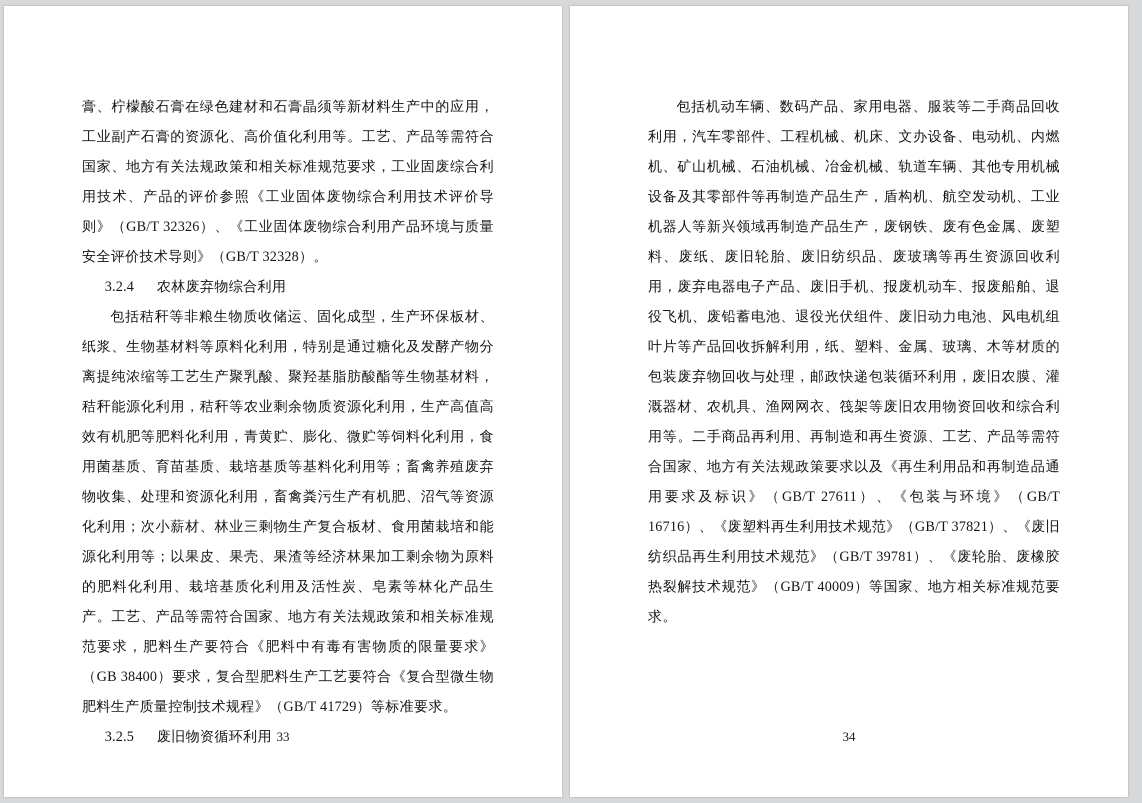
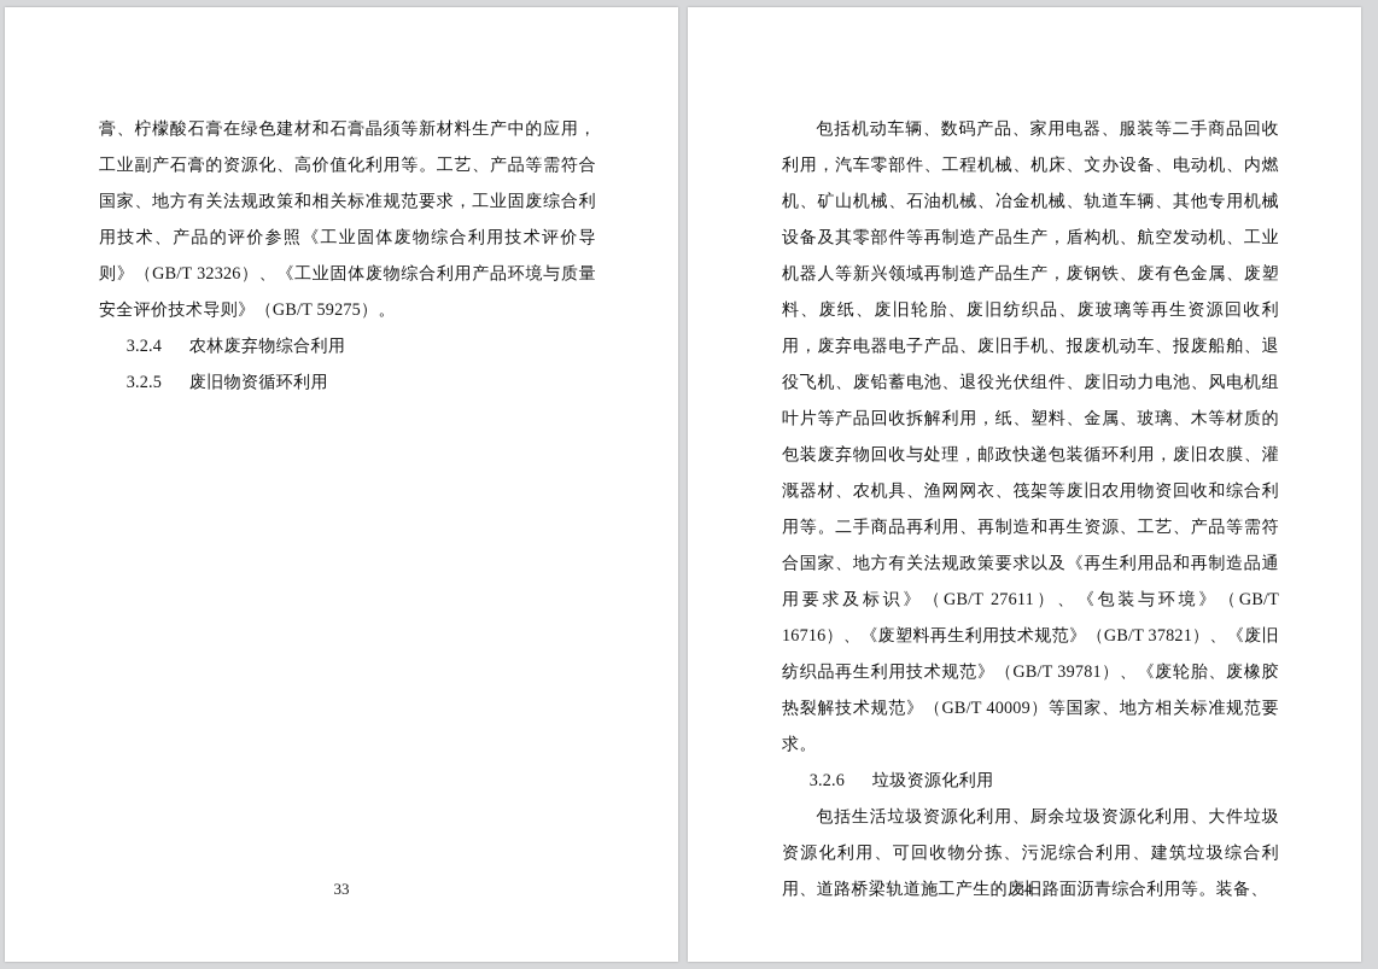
- 膏、柠檬酸石膏在绿色建材和石膏晶须等新材料生产中的应用，工业副产石膏的资源化、高价值化利用等。工艺、产品等需符合国家、地方有关法规政策和相关标准规范要求，工业固废综合利用技术、产品的评价参照《工业固体废物综合利用技术评价导则》（GB/T 32326）、《工业固体废物综合利用产品环境与质量安全评价技术导则》（GB/T 32328）。
+ 膏、柠檬酸石膏在绿色建材和石膏晶须等新材料生产中的应用，工业副产石膏的资源化、高价值化利用等。工艺、产品等需符合国家、地方有关法规政策和相关标准规范要求，工业固废综合利用技术、产品的评价参照《工业固体废物综合利用技术评价导则》（GB/T 32326）、《工业固体废物综合利用产品环境与质量安全评价技术导则》（GB/T 59275）。
  3.2.4 农林废弃物综合利用
- 包括秸秆等非粮生物质收储运、固化成型，生产环保板材、纸浆、生物基材料等原料化利用，特别是通过糖化及发酵产物分离提纯浓缩等工艺生产聚乳酸、聚羟基脂肪酸酯等生物基材料，秸秆能源化利用，秸秆等农业剩余物质资源化利用，生产高值高效有机肥等肥料化利用，青黄贮、膨化、微贮等饲料化利用，食用菌基质、育苗基质、栽培基质等基料化利用等；畜禽养殖废弃物收集、处理和资源化利用，畜禽粪污生产有机肥、沼气等资源化利用；次小薪材、林业三剩物生产复合板材、食用菌栽培和能源化利用等；以果皮、果壳、果渣等经济林果加工剩余物为原料的肥料化利用、栽培基质化利用及活性炭、皂素等林化产品生产。工艺、产品等需符合国家、地方有关法规政策和相关标准规范要求，肥料生产要符合《肥料中有毒有害物质的限量要求》（GB 38400）要求，复合型肥料生产工艺要符合《复合型微生物肥料生产质量控制技术规程》（GB/T 41729）等标准要求。
  3.2.5 废旧物资循环利用
  33
  包括机动车辆、数码产品、家用电器、服装等二手商品回收利用，汽车零部件、工程机械、机床、文办设备、电动机、内燃机、矿山机械、石油机械、冶金机械、轨道车辆、其他专用机械设备及其零部件等再制造产品生产，盾构机、航空发动机、工业机器人等新兴领域再制造产品生产，废钢铁、废有色金属、废塑料、废纸、废旧轮胎、废旧纺织品、废玻璃等再生资源回收利用，废弃电器电子产品、废旧手机、报废机动车、报废船舶、退役飞机、废铅蓄电池、退役光伏组件、废旧动力电池、风电机组叶片等产品回收拆解利用，纸、塑料、金属、玻璃、木等材质的包装废弃物回收与处理，邮政快递包装循环利用，废旧农膜、灌溉器材、农机具、渔网网衣、筏架等废旧农用物资回收和综合利用等。二手商品再利用、再制造和再生资源、工艺、产品等需符合国家、地方有关法规政策要求以及《再生利用品和再制造品通用要求及标识》（GB/T 27611）、《包装与环境》（GB/T 16716）、《废塑料再生利用技术规范》（GB/T 37821）、《废旧纺织品再生利用技术规范》（GB/T 39781）、《废轮胎、废橡胶热裂解技术规范》（GB/T 40009）等国家、地方相关标准规范要求。
+ 3.2.6 垃圾资源化利用
+ 包括生活垃圾资源化利用、厨余垃圾资源化利用、大件垃圾资源化利用、可回收物分拣、污泥综合利用、建筑垃圾综合利用、道路桥梁轨道施工产生的废旧路面沥青综合利用等。装备、
  34
